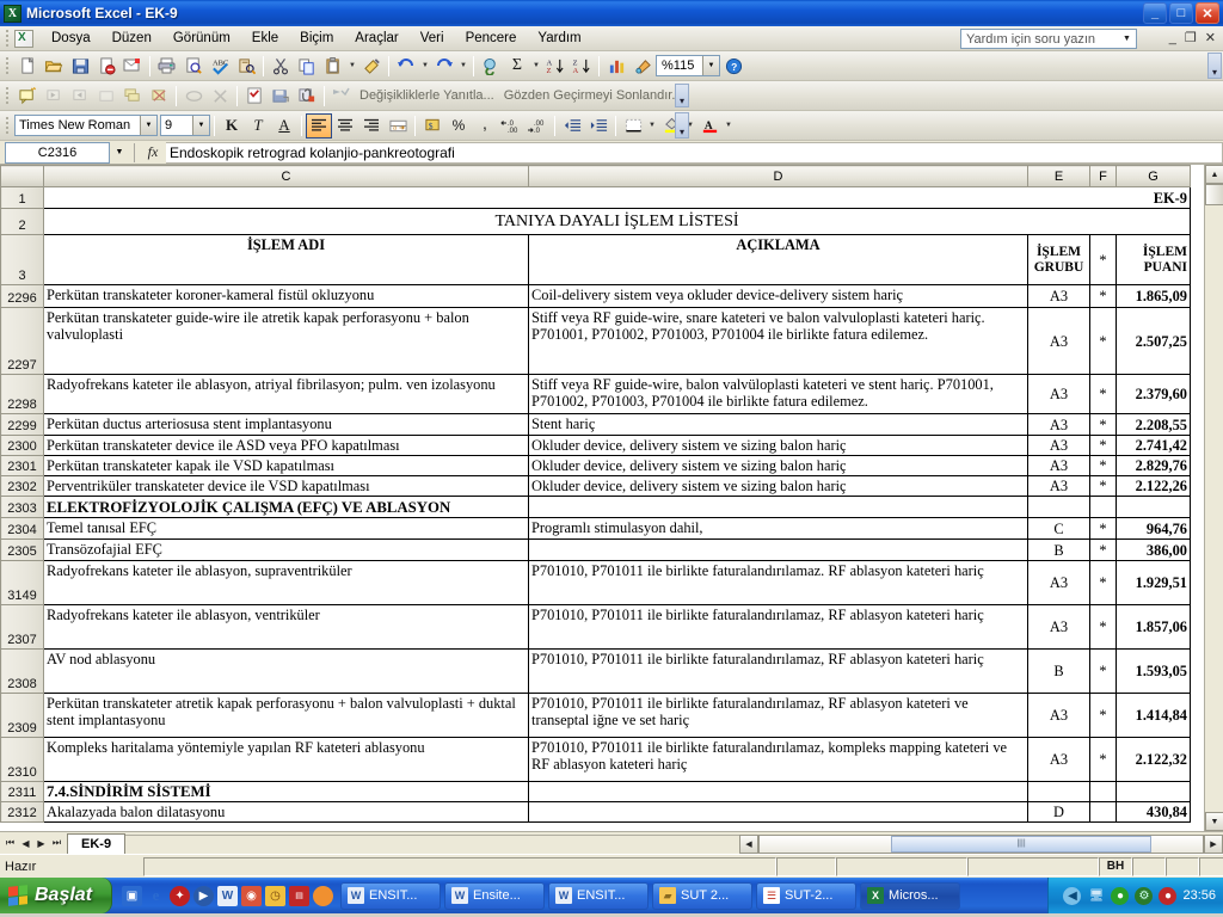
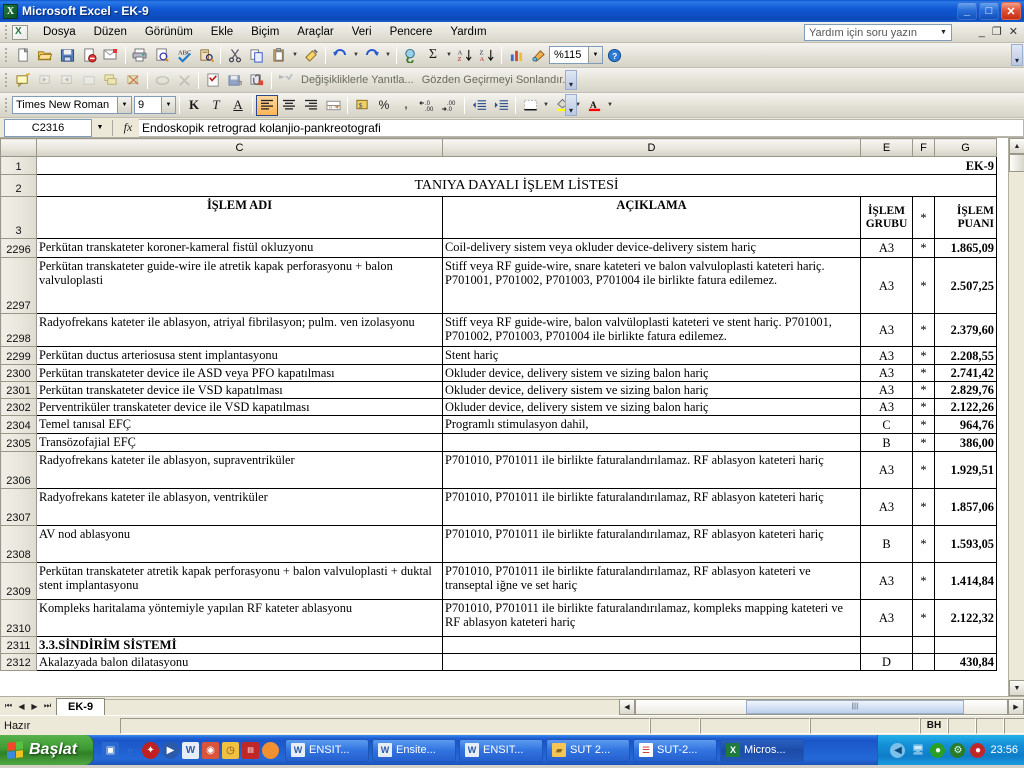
  X
  Microsoft Excel - EK-9
  _
  □
  ✕
  Dosya
  Düzen
  Görünüm
  Ekle
  Biçim
  Araçlar
  Veri
  Pencere
  Yardım
  Yardım için soru yazın
  _
  ❐
  ✕
  Σ
  %115
  ?
  ▾
  Değişikliklerle Yanıtla...
  Gözden Geçirmeyi Sonlandır.
  ▾
  Times New Roman
  9
  K
  T
  A
  $
  %
  ,
  A
  ▾
  C2316
  fx
  Endoskopik retrograd kolanjio-pankreotografi
  	C	D	E	F	G
  1	EK-9
  2	TANIYA DAYALI İŞLEM LİSTESİ
  3	İŞLEM ADI	AÇIKLAMA	İŞLEM GRUBU	*	İŞLEM PUANI
  2296	Perkütan transkateter koroner-kameral fistül okluzyonu	Coil-delivery sistem veya okluder device-delivery sistem hariç	A3	*	1.865,09
  2297	Perkütan transkateter guide-wire ile atretik kapak perforasyonu + balon valvuloplasti	Stiff veya RF guide-wire, snare kateteri ve balon valvuloplasti kateteri hariç. P701001, P701002, P701003, P701004 ile birlikte fatura edilemez.	A3	*	2.507,25
  2298	Radyofrekans kateter ile ablasyon, atriyal fibrilasyon; pulm. ven izolasyonu	Stiff veya RF guide-wire, balon valvüloplasti kateteri ve stent hariç. P701001, P701002, P701003, P701004 ile birlikte fatura edilemez.	A3	*	2.379,60
  2299	Perkütan ductus arteriosusa stent implantasyonu	Stent hariç	A3	*	2.208,55
  2300	Perkütan transkateter device ile ASD veya PFO kapatılması	Okluder device, delivery sistem ve sizing balon hariç	A3	*	2.741,42
- 2301	Perkütan transkateter kapak ile VSD kapatılması	Okluder device, delivery sistem ve sizing balon hariç	A3	*	2.829,76
+ 2301	Perkütan transkateter device ile VSD kapatılması	Okluder device, delivery sistem ve sizing balon hariç	A3	*	2.829,76
  2302	Perventriküler transkateter device ile VSD kapatılması	Okluder device, delivery sistem ve sizing balon hariç	A3	*	2.122,26
- 2303	ELEKTROFİZYOLOJİK ÇALIŞMA (EFÇ) VE ABLASYON
  2304	Temel tanısal EFÇ	Programlı stimulasyon dahil,	C	*	964,76
  2305	Transözofajial EFÇ		B	*	386,00
- 3149	Radyofrekans kateter ile ablasyon, supraventriküler	P701010, P701011 ile birlikte faturalandırılamaz. RF ablasyon kateteri hariç	A3	*	1.929,51
+ 2306	Radyofrekans kateter ile ablasyon, supraventriküler	P701010, P701011 ile birlikte faturalandırılamaz. RF ablasyon kateteri hariç	A3	*	1.929,51
  2307	Radyofrekans kateter ile ablasyon, ventriküler	P701010, P701011 ile birlikte faturalandırılamaz, RF ablasyon kateteri hariç	A3	*	1.857,06
  2308	AV nod ablasyonu	P701010, P701011 ile birlikte faturalandırılamaz, RF ablasyon kateteri hariç	B	*	1.593,05
  2309	Perkütan transkateter atretik kapak perforasyonu + balon valvuloplasti + duktal stent implantasyonu	P701010, P701011 ile birlikte faturalandırılamaz, RF ablasyon kateteri ve transeptal iğne ve set hariç	A3	*	1.414,84
- 2310	Kompleks haritalama yöntemiyle yapılan RF kateteri ablasyonu	P701010, P701011 ile birlikte faturalandırılamaz, kompleks mapping kateteri ve RF ablasyon kateteri hariç	A3	*	2.122,32
+ 2310	Kompleks haritalama yöntemiyle yapılan RF kateter ablasyonu	P701010, P701011 ile birlikte faturalandırılamaz, kompleks mapping kateteri ve RF ablasyon kateteri hariç	A3	*	2.122,32
- 2311	7.4.SİNDİRİM SİSTEMİ
+ 2311	3.3.SİNDİRİM SİSTEMİ
  2312	Akalazyada balon dilatasyonu		D		430,84
  ⏮
  ◀
  ▶
  ⏭
  EK-9
  Hazır
  BH
  Başlat
  ▣
  ✦
  ▶
  W
  ◉
  ◷
  W
  ENSIT...
  W
  Ensite...
  W
  ENSIT...
  ▰
  SUT 2...
  ☰
  SUT-2...
  X
  Micros...
  ◀
  🖥
  ●
  ⚙
  ●
  23:56
